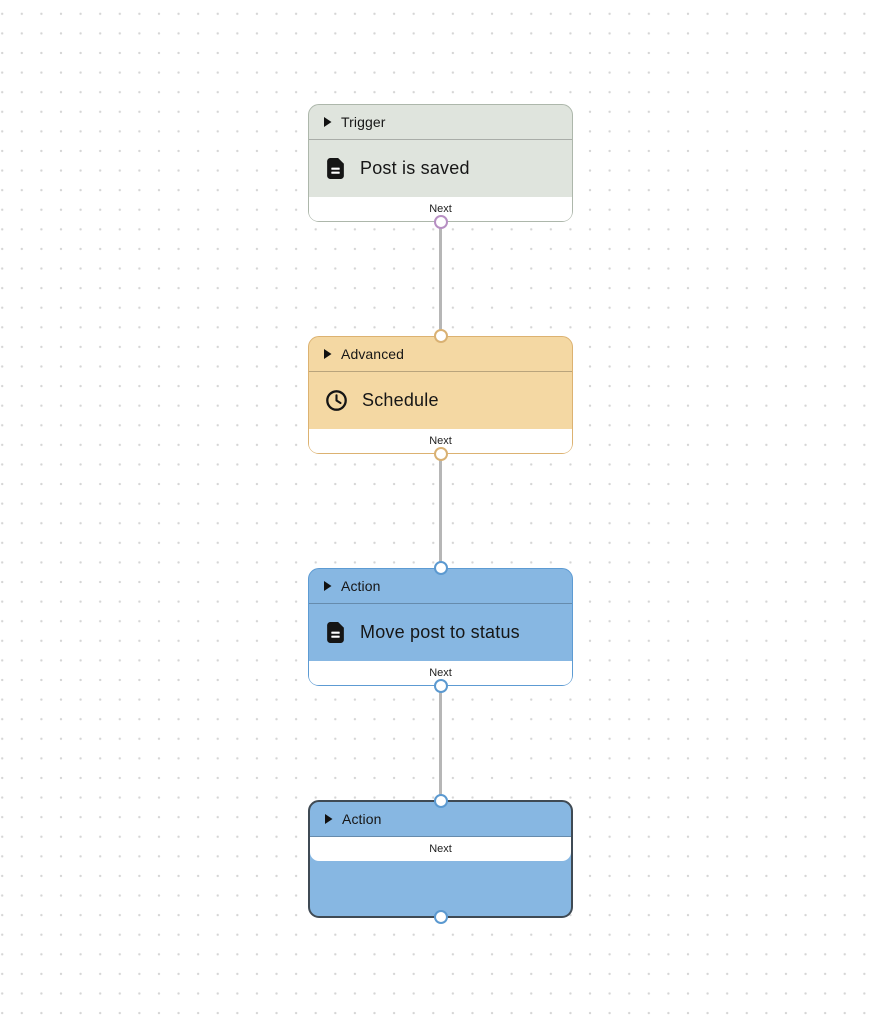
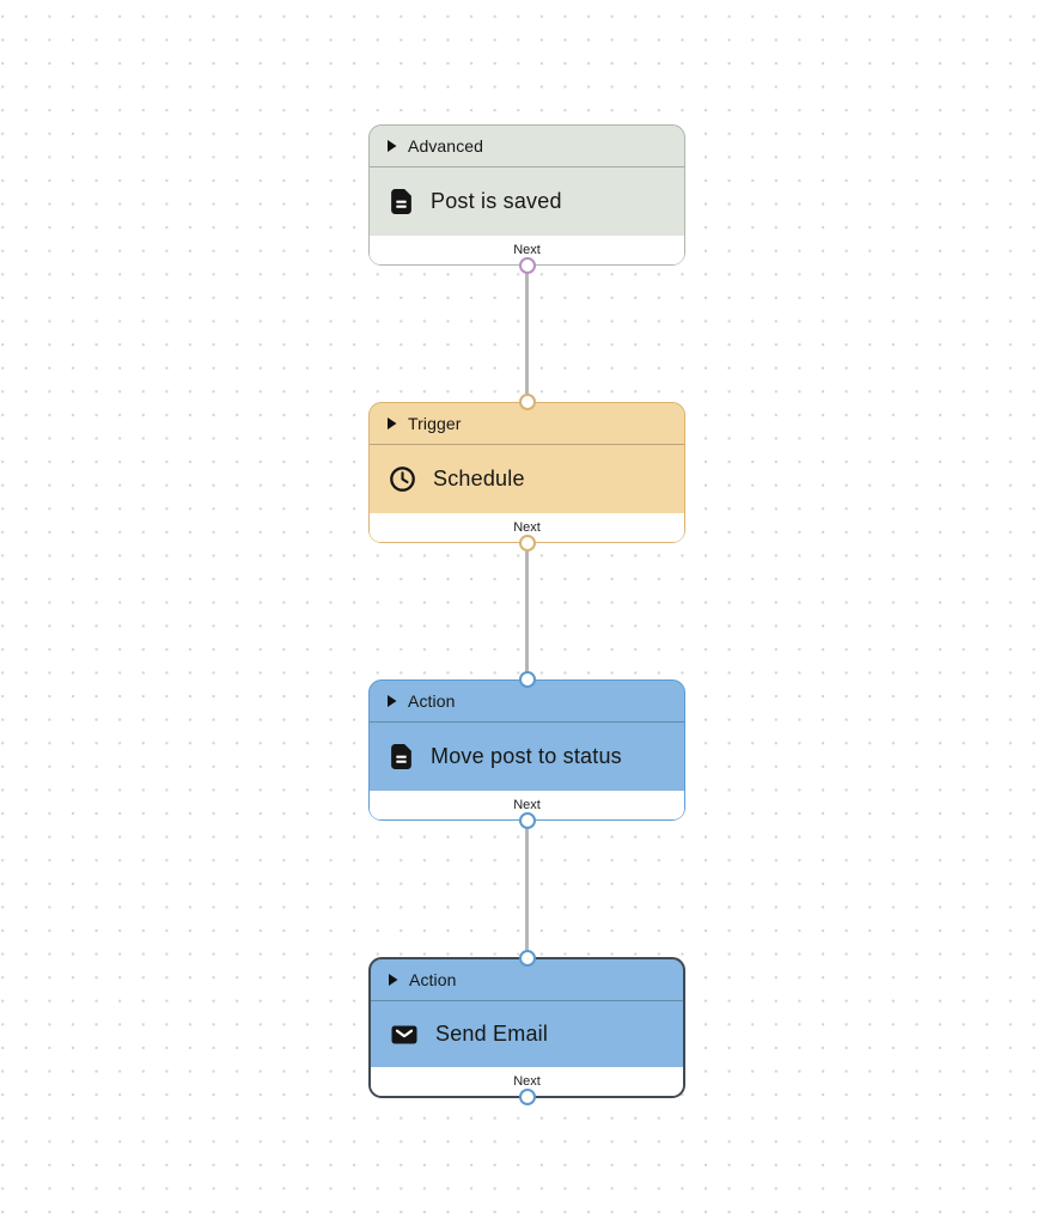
- Trigger
+ Advanced
  Post is saved
  Next
- Advanced
+ Trigger
  Schedule
  Next
  Action
  Move post to status
  Next
  Action
+ Send Email
  Next
